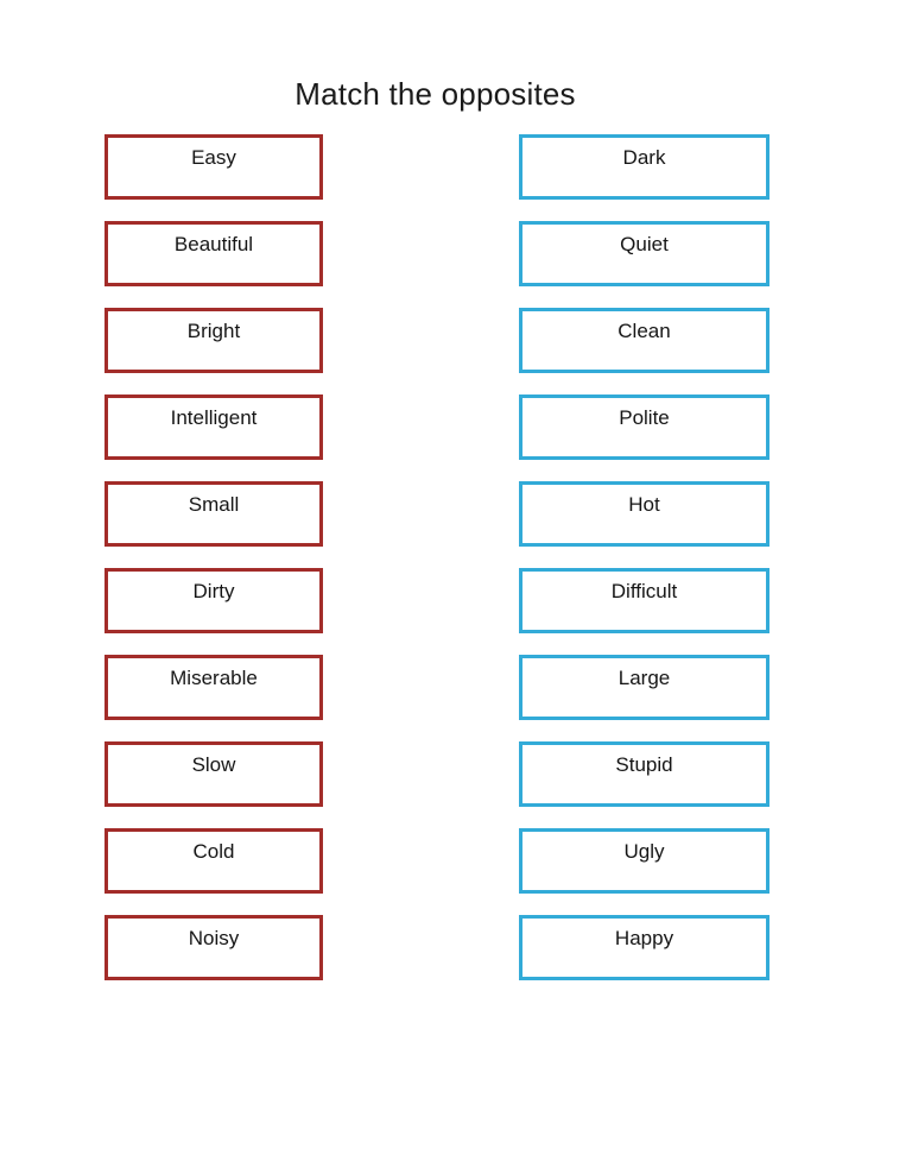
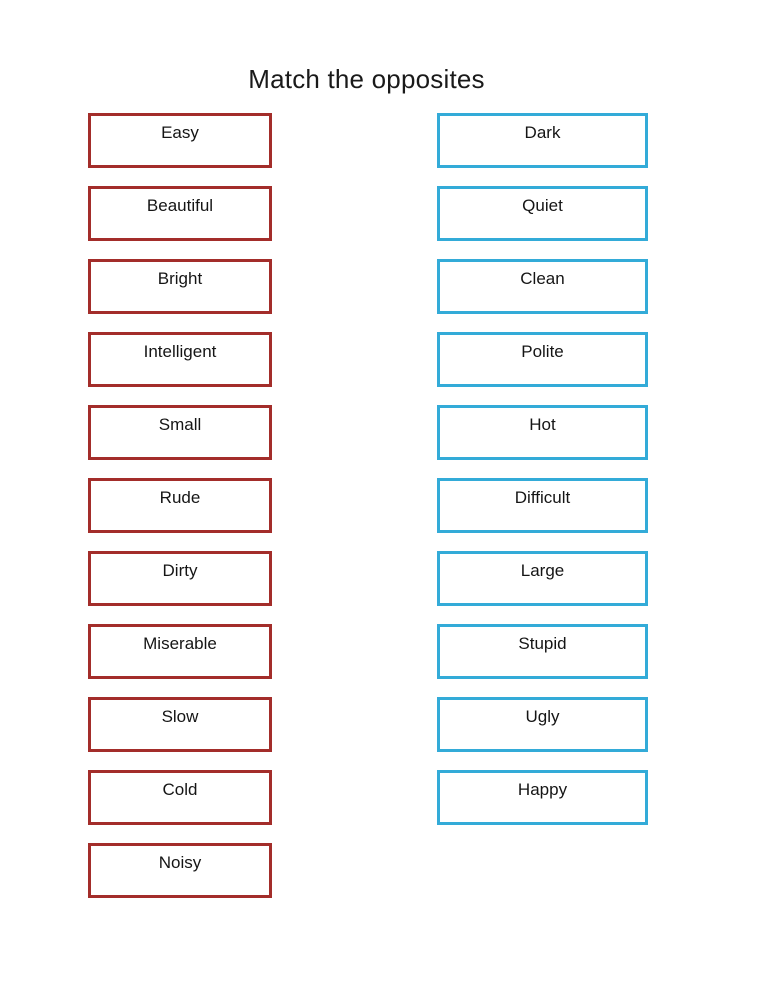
  Match the opposites
  Easy
  Beautiful
  Bright
  Intelligent
  Small
+ Rude
  Dirty
  Miserable
  Slow
  Cold
  Noisy
  Dark
  Quiet
  Clean
  Polite
  Hot
  Difficult
  Large
  Stupid
  Ugly
  Happy
